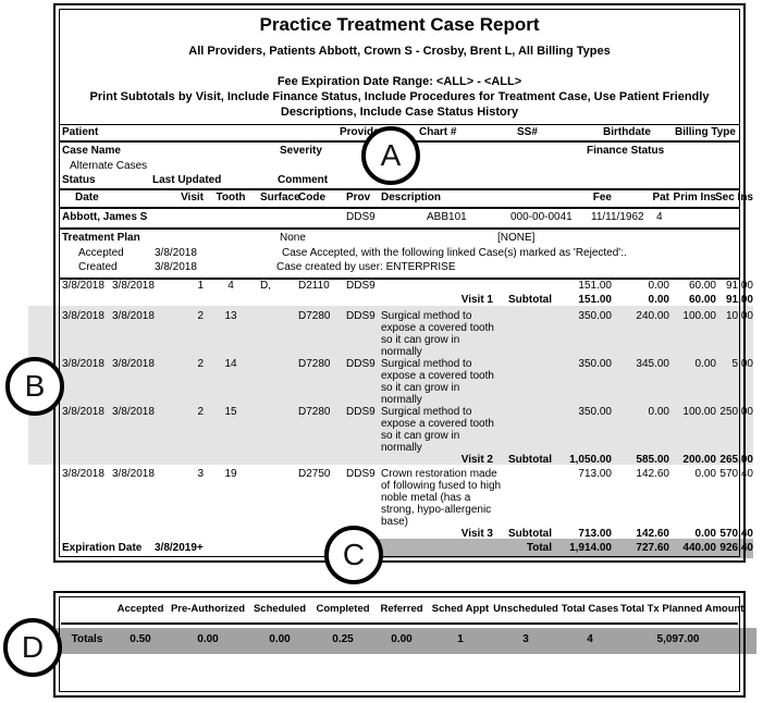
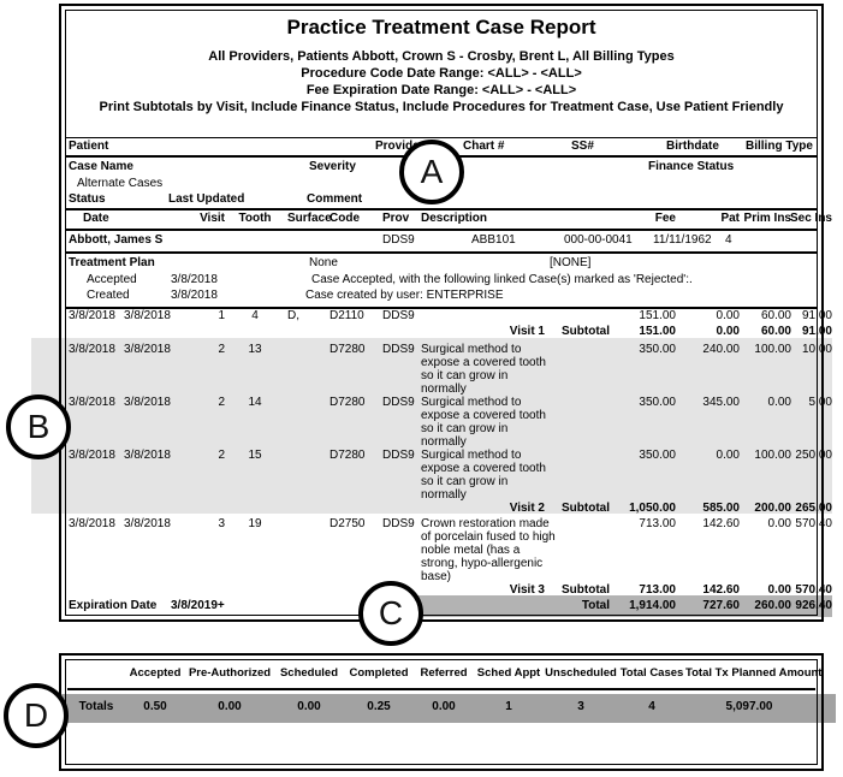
  Practice Treatment Case Report
  All Providers, Patients Abbott, Crown S - Crosby, Brent L, All Billing Types
+ Procedure Code Date Range: <ALL> - <ALL>
  Fee Expiration Date Range: <ALL> - <ALL>
  Print Subtotals by Visit, Include Finance Status, Include Procedures for Treatment Case, Use Patient Friendly
- Descriptions, Include Case Status History
  Patient
  Provid
  Chart #
  SS#
  Birthdate
  Billing Type
  Case Name
  Severity
  Finance Status
  Alternate Cases
  Status
  Last Updated
  Comment
  Date
  Visit
  Tooth
  Surface
  Code
  Prov
  Description
  Fee
  Pat
  Prim Ins
  Sec Ins
  Abbott, James S
  DDS9
  ABB101
  000-00-0041
  11/11/1962
  4
  Treatment Plan
  None
  [NONE]
  Accepted
  3/8/2018
  Case Accepted, with the following linked Case(s) marked as 'Rejected':.
  Created
  3/8/2018
  Case created by user: ENTERPRISE
  3/8/2018
  3/8/2018
  1
  4
  D,
  D2110
  DDS9
  151.00
  0.00
  60.00
  91.00
  Visit 1 Subtotal
  151.00
  0.00
  60.00
  91.00
  3/8/2018
  3/8/2018
  2
  13
  D7280
  DDS9
  Surgical method to
  expose a covered tooth
  so it can grow in
  normally
  350.00
  240.00
  100.00
  10.00
  3/8/2018
  3/8/2018
  2
  14
  D7280
  DDS9
  Surgical method to
  expose a covered tooth
  so it can grow in
  normally
  350.00
  345.00
  0.00
  5.00
  3/8/2018
  3/8/2018
  2
  15
  D7280
  DDS9
  Surgical method to
  expose a covered tooth
  so it can grow in
  normally
  350.00
  0.00
  100.00
  250.00
  Visit 2 Subtotal
  1,050.00
  585.00
  200.00
  265.00
  3/8/2018
  3/8/2018
  3
  19
  D2750
  DDS9
  Crown restoration made
- of following fused to high
+ of porcelain fused to high
  noble metal (has a
  strong, hypo-allergenic
  base)
  713.00
  142.60
  0.00
  570.40
  Visit 3 Subtotal
  713.00
  142.60
  0.00
  570.40
  Expiration Date
  3/8/2019+
  Total
  1,914.00
  727.60
- 440.00
+ 260.00
  926.40
  Accepted
  Pre-Authorized
  Scheduled
  Completed
  Referred
  Sched Appt
  Unscheduled
  Total Cases
  Total Tx Planned Amount
  Totals
  0.50
  0.00
  0.00
  0.25
  0.00
  1
  3
  4
  5,097.00
  A
  B
  C
  D
